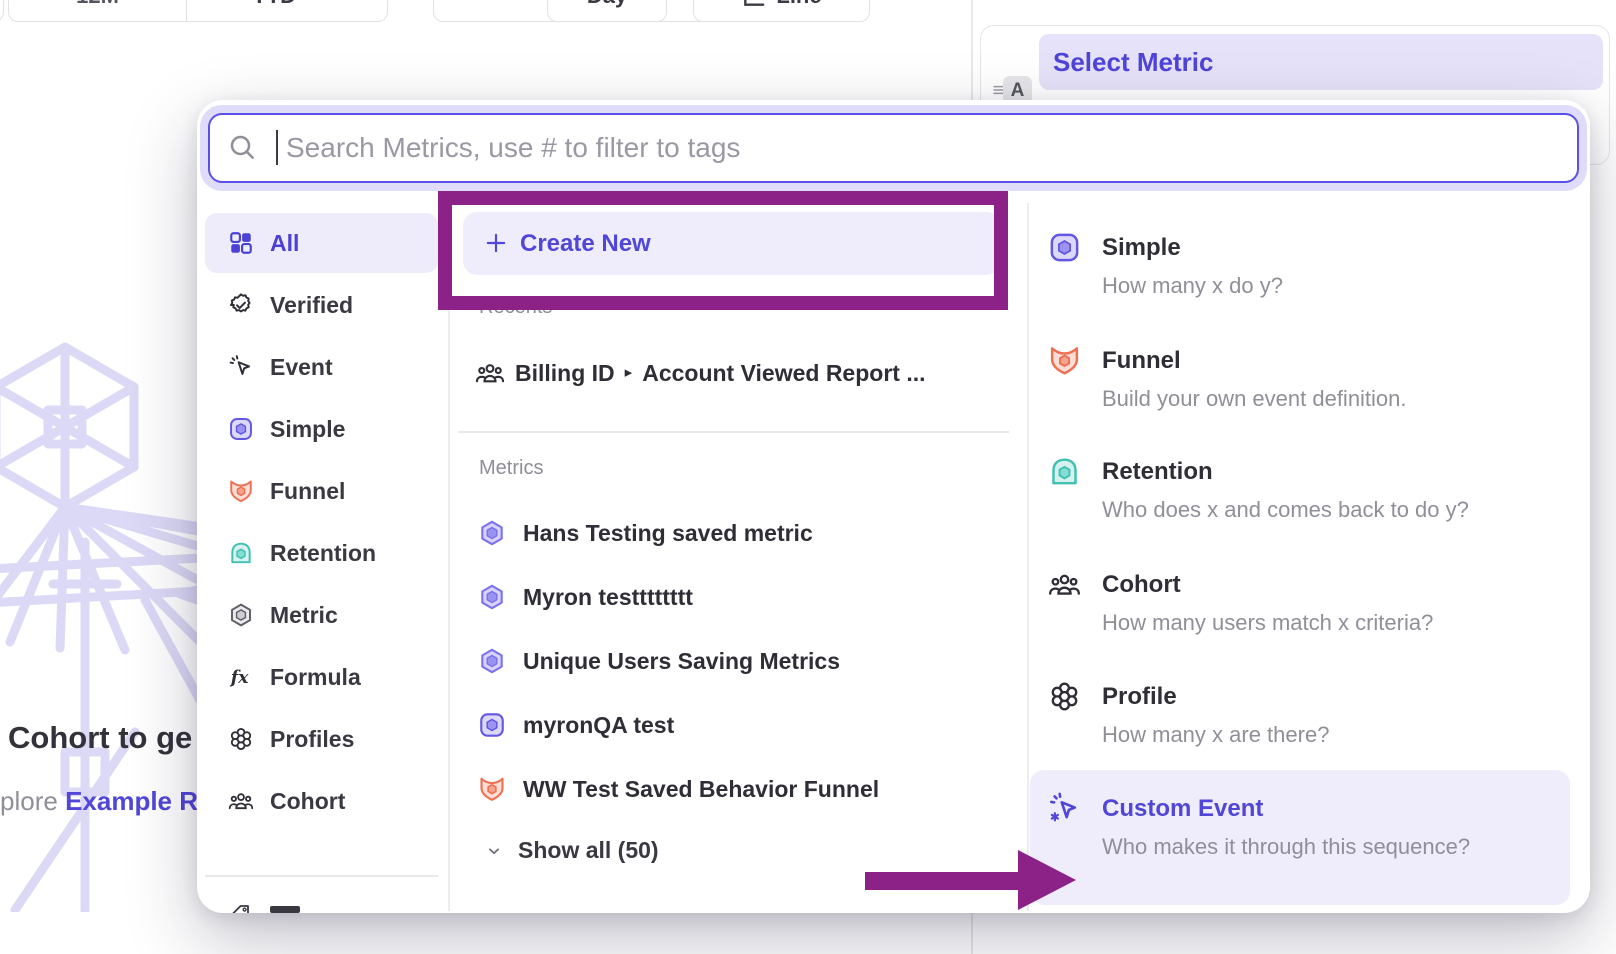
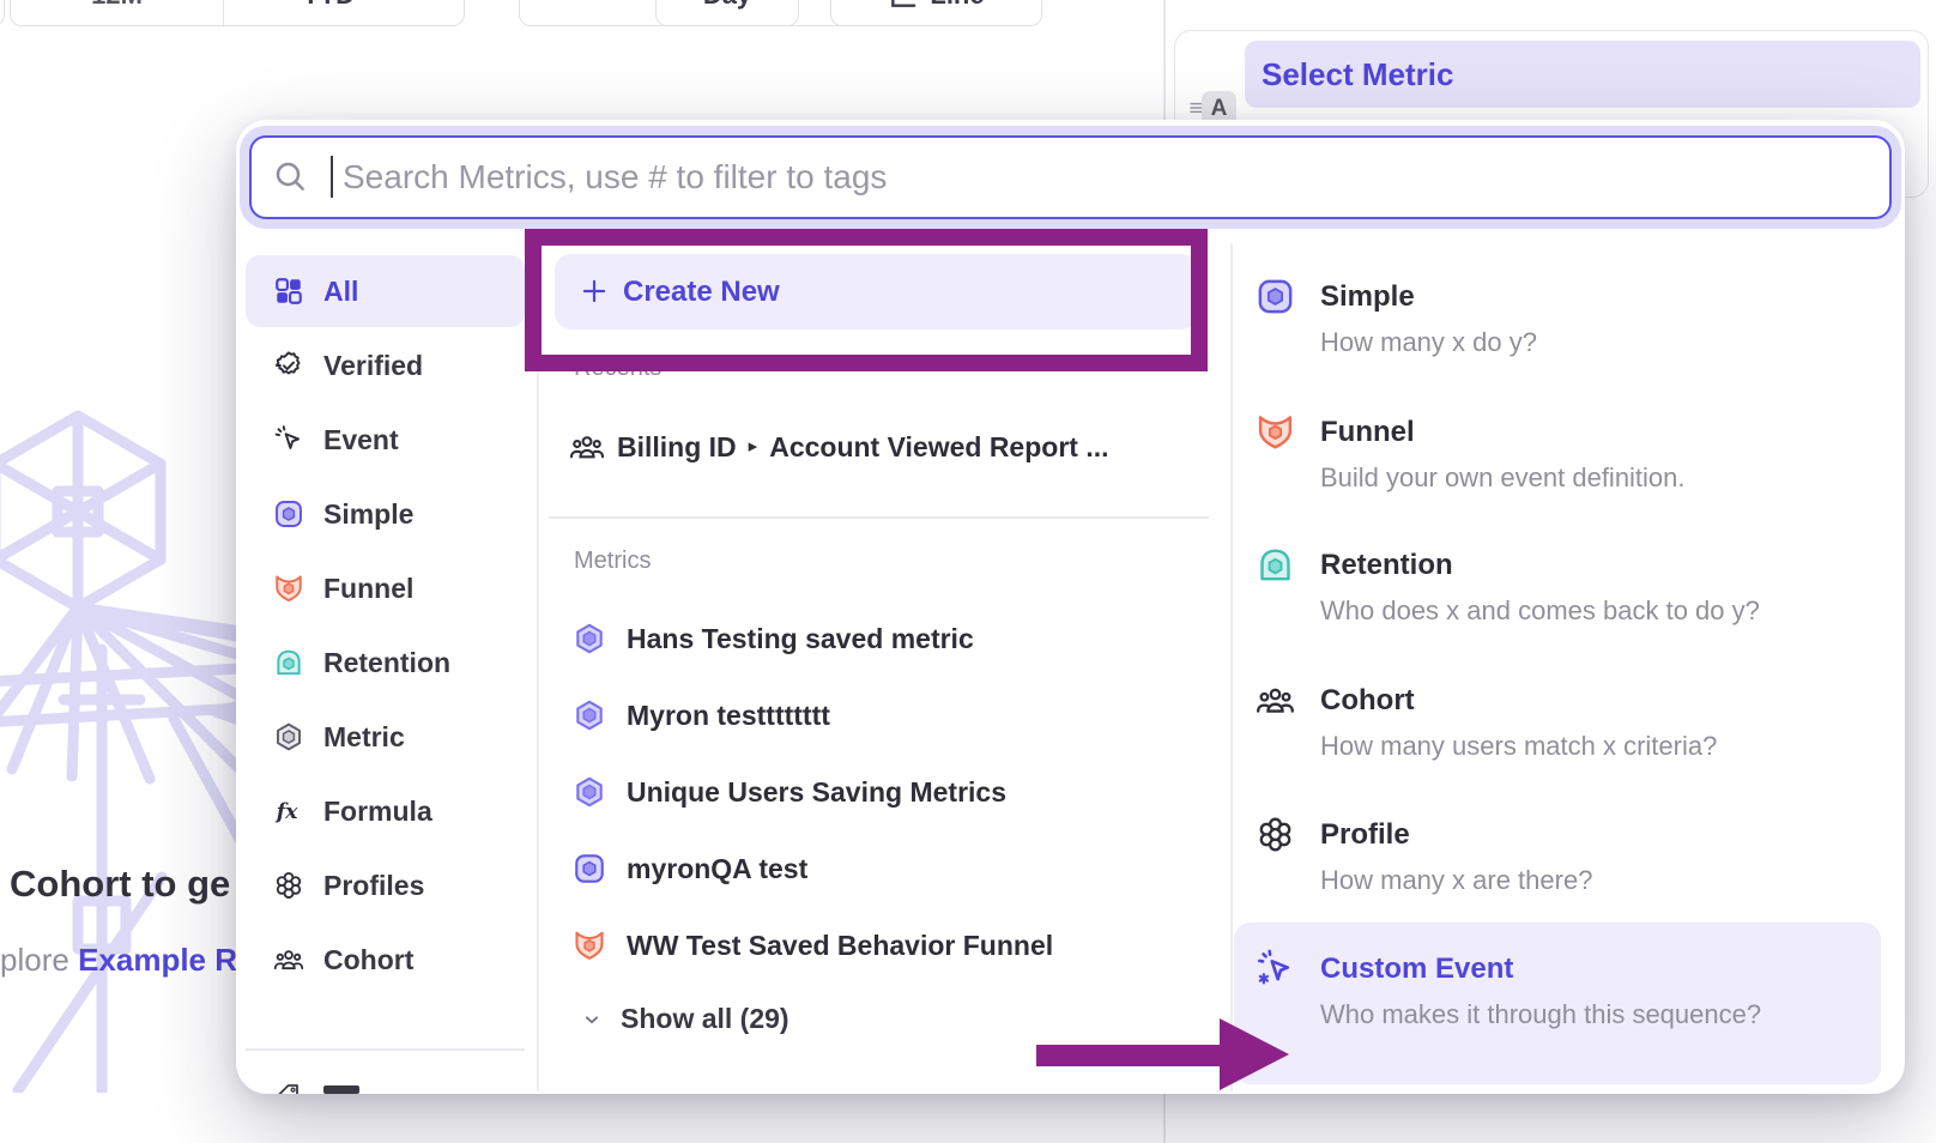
  Cohort to ge
  plore Example R
  A
  Select Metric
  Search Metrics, use # to filter to tags
  All
  Verified
  Event
  Simple
  Funnel
  Retention
  Metric
  Formula
  Profiles
  Cohort
  Create New
  Recents
  Billing ID
  ▸
  Account Viewed Report ...
  Metrics
  Hans Testing saved metric
  Myron testttttttt
  Unique Users Saving Metrics
  myronQA test
  WW Test Saved Behavior Funnel
- Show all (50)
+ Show all (29)
  Simple
  How many x do y?
  Funnel
  Build your own event definition.
  Retention
  Who does x and comes back to do y?
  Cohort
  How many users match x criteria?
  Profile
  How many x are there?
  Custom Event
  Who makes it through this sequence?
